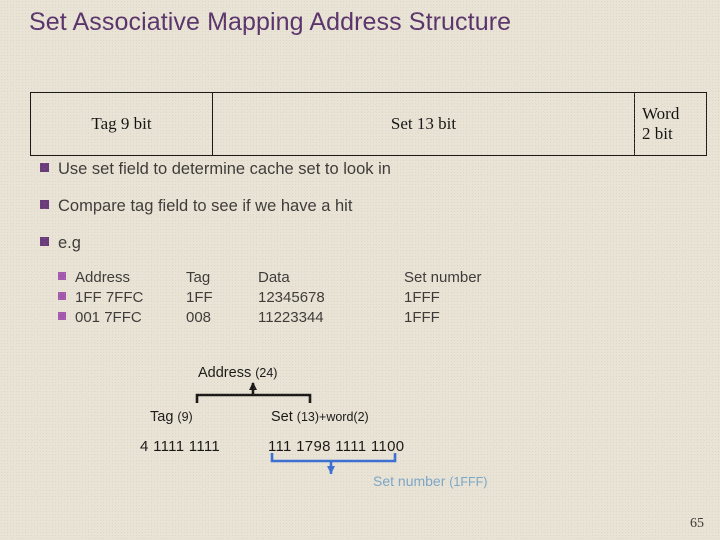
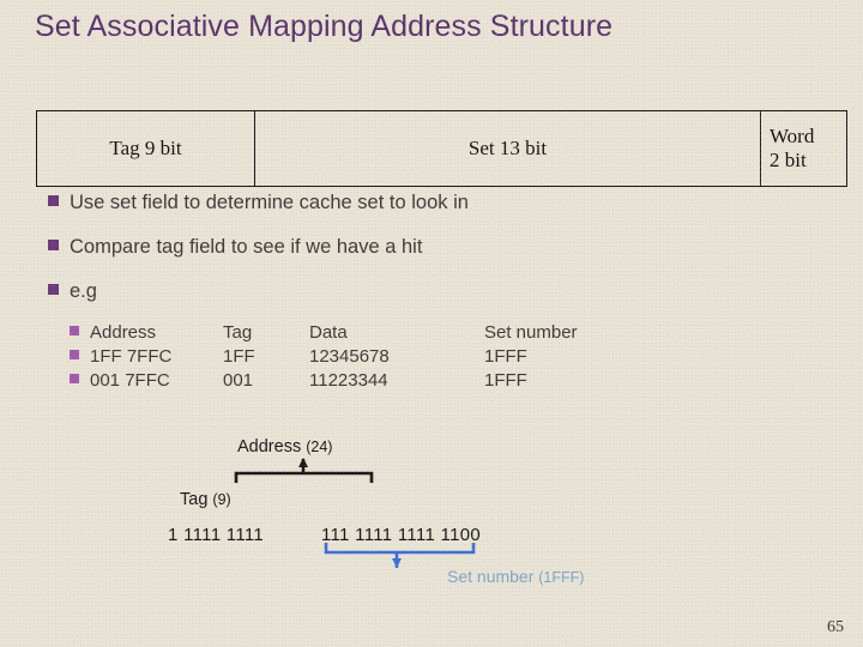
  Set Associative Mapping Address Structure
  Tag 9 bit
  Set 13 bit
  Word
  2 bit
  Use set field to determine cache set to look in
  Compare tag field to see if we have a hit
  e.g
  Address
  Tag
  Data
  Set number
  1FF 7FFC
  1FF
  12345678
  1FFF
  001 7FFC
- 008
+ 001
  11223344
  1FFF
  Address (24)
  Tag (9)
- Set (13)+word(2)
- 4 1111 1111
+ 1 1111 1111
- 111 1798 1111 1100
+ 111 1111 1111 1100
  Set number (1FFF)
  65
